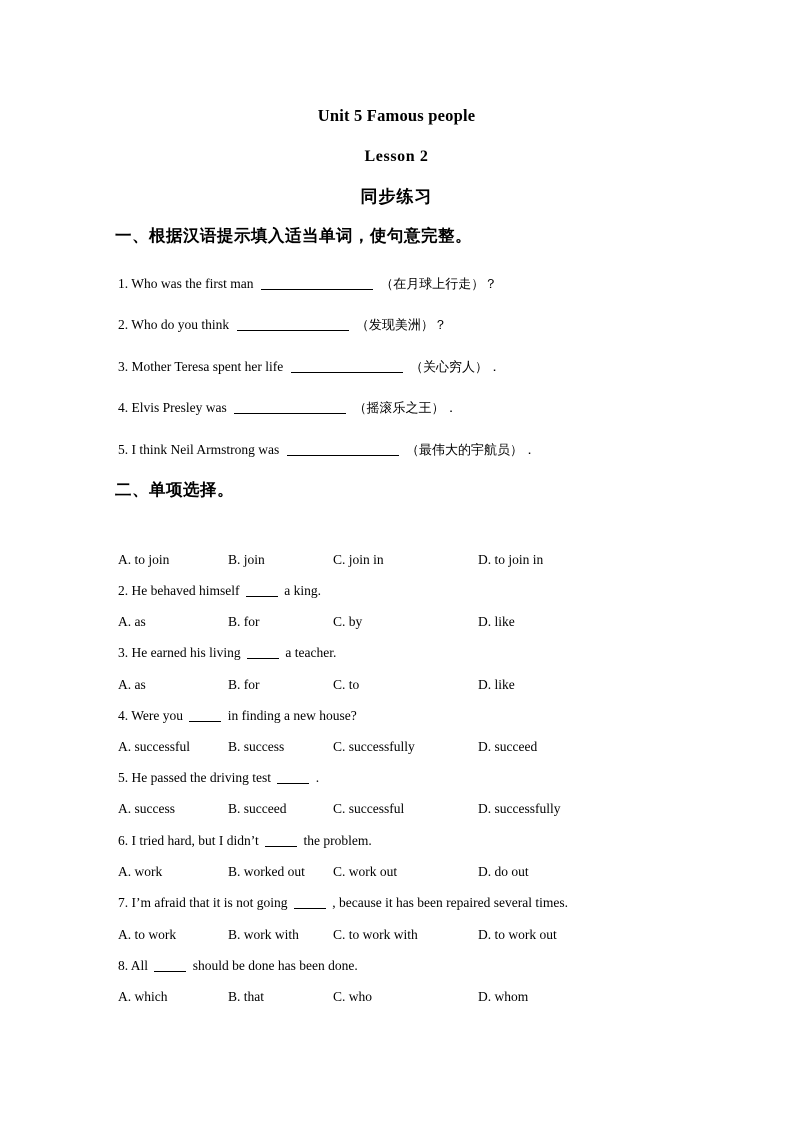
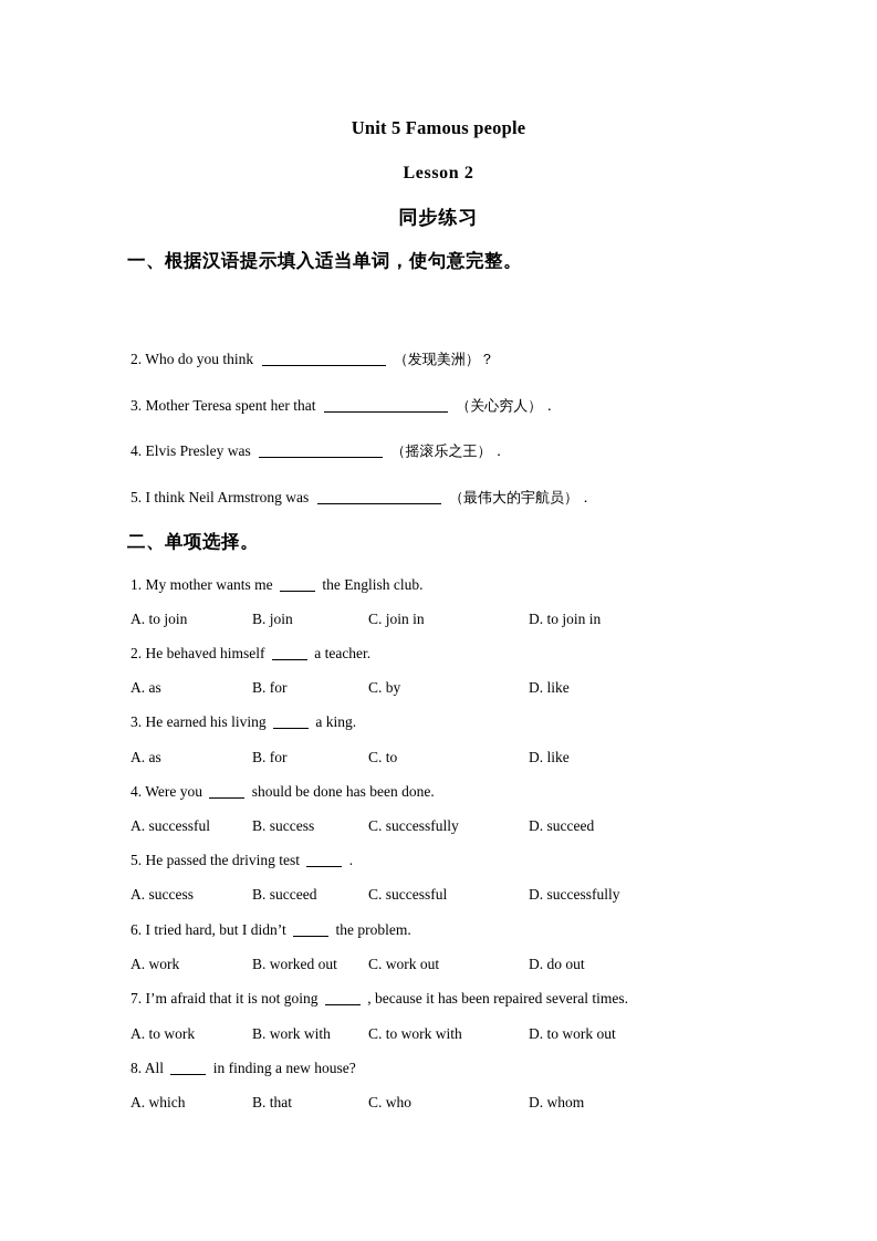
  Unit 5 Famous people
  Lesson 2
  同步练习
  一、根据汉语提示填入适当单词，使句意完整。
- 1. Who was the first man （在月球上行走）？
  2. Who do you think （发现美洲）？
- 3. Mother Teresa spent her life （关心穷人）．
+ 3. Mother Teresa spent her that （关心穷人）．
  4. Elvis Presley was （摇滚乐之王）．
  5. I think Neil Armstrong was （最伟大的宇航员）．
  二、单项选择。
+ 1. My mother wants me the English club.
  A. to join
  B. join
  C. join in
  D. to join in
- 2. He behaved himself a king.
+ 2. He behaved himself a teacher.
  A. as
  B. for
  C. by
  D. like
- 3. He earned his living a teacher.
+ 3. He earned his living a king.
  A. as
  B. for
  C. to
  D. like
- 4. Were you in finding a new house?
+ 4. Were you should be done has been done.
  A. successful
  B. success
  C. successfully
  D. succeed
  5. He passed the driving test .
  A. success
  B. succeed
  C. successful
  D. successfully
  6. I tried hard, but I didn’t the problem.
  A. work
  B. worked out
  C. work out
  D. do out
  7. I’m afraid that it is not going , because it has been repaired several times.
  A. to work
  B. work with
  C. to work with
  D. to work out
- 8. All should be done has been done.
+ 8. All in finding a new house?
  A. which
  B. that
  C. who
  D. whom
